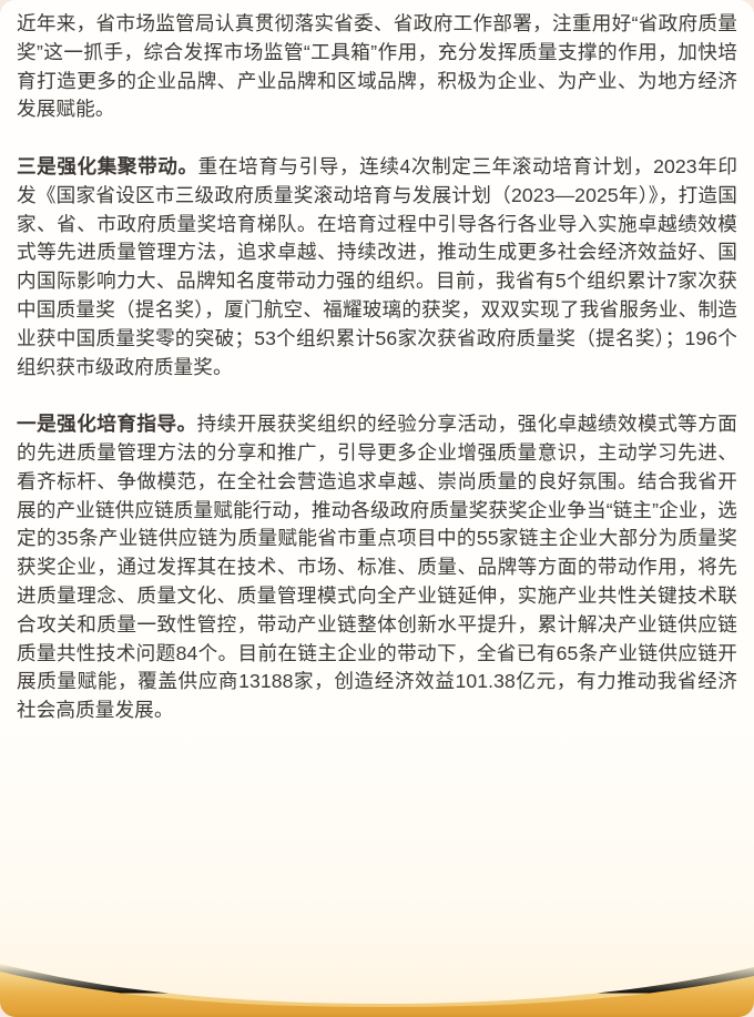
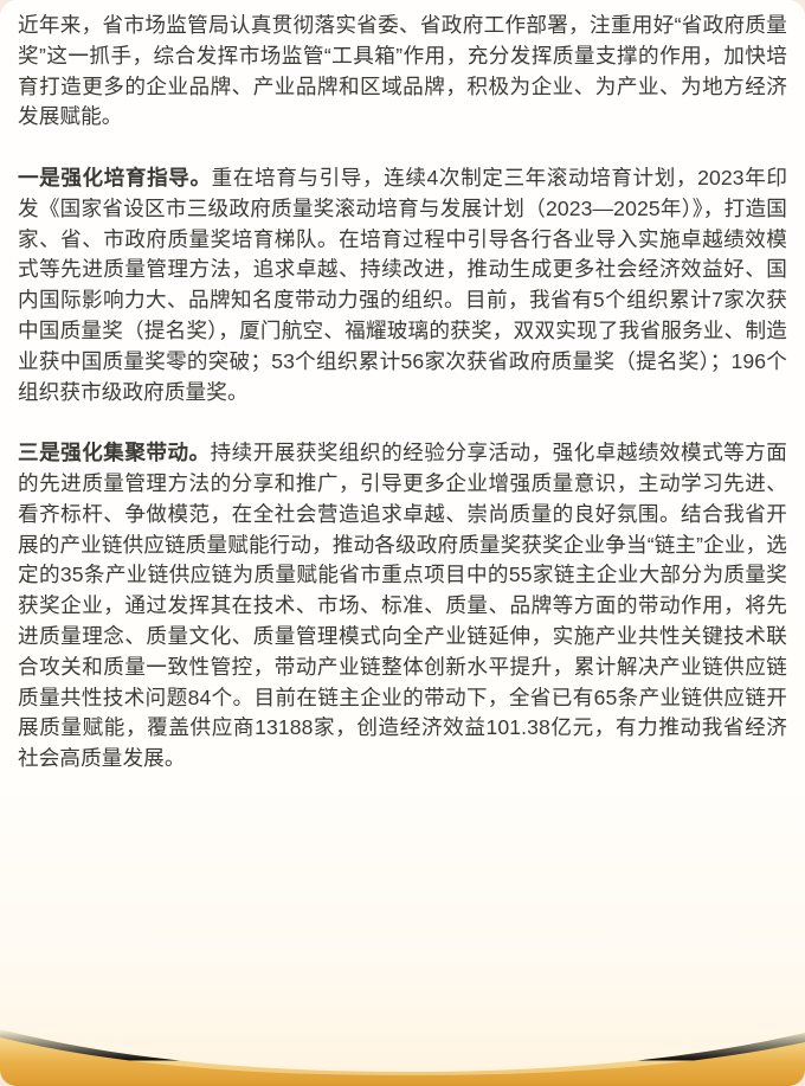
  近年来，省市场监管局认真贯彻落实省委、省政府工作部署，注重用好“省政府质量奖”这一抓手，综合发挥市场监管“工具箱”作用，充分发挥质量支撑的作用，加快培育打造更多的企业品牌、产业品牌和区域品牌，积极为企业、为产业、为地方经济发展赋能。
- 三是强化集聚带动。重在培育与引导，连续4次制定三年滚动培育计划，2023年印发《国家省设区市三级政府质量奖滚动培育与发展计划（2023—2025年）》，打造国家、省、市政府质量奖培育梯队。在培育过程中引导各行各业导入实施卓越绩效模式等先进质量管理方法，追求卓越、持续改进，推动生成更多社会经济效益好、国内国际影响力大、品牌知名度带动力强的组织。目前，我省有5个组织累计7家次获中国质量奖（提名奖），厦门航空、福耀玻璃的获奖，双双实现了我省服务业、制造业获中国质量奖零的突破；53个组织累计56家次获省政府质量奖（提名奖）；196个组织获市级政府质量奖。
+ 一是强化培育指导。重在培育与引导，连续4次制定三年滚动培育计划，2023年印发《国家省设区市三级政府质量奖滚动培育与发展计划（2023—2025年）》，打造国家、省、市政府质量奖培育梯队。在培育过程中引导各行各业导入实施卓越绩效模式等先进质量管理方法，追求卓越、持续改进，推动生成更多社会经济效益好、国内国际影响力大、品牌知名度带动力强的组织。目前，我省有5个组织累计7家次获中国质量奖（提名奖），厦门航空、福耀玻璃的获奖，双双实现了我省服务业、制造业获中国质量奖零的突破；53个组织累计56家次获省政府质量奖（提名奖）；196个组织获市级政府质量奖。
- 一是强化培育指导。持续开展获奖组织的经验分享活动，强化卓越绩效模式等方面的先进质量管理方法的分享和推广，引导更多企业增强质量意识，主动学习先进、看齐标杆、争做模范，在全社会营造追求卓越、崇尚质量的良好氛围。结合我省开展的产业链供应链质量赋能行动，推动各级政府质量奖获奖企业争当“链主”企业，选定的35条产业链供应链为质量赋能省市重点项目中的55家链主企业大部分为质量奖获奖企业，通过发挥其在技术、市场、标准、质量、品牌等方面的带动作用，将先进质量理念、质量文化、质量管理模式向全产业链延伸，实施产业共性关键技术联合攻关和质量一致性管控，带动产业链整体创新水平提升，累计解决产业链供应链质量共性技术问题84个。目前在链主企业的带动下，全省已有65条产业链供应链开展质量赋能，覆盖供应商13188家，创造经济效益101.38亿元，有力推动我省经济社会高质量发展。
+ 三是强化集聚带动。持续开展获奖组织的经验分享活动，强化卓越绩效模式等方面的先进质量管理方法的分享和推广，引导更多企业增强质量意识，主动学习先进、看齐标杆、争做模范，在全社会营造追求卓越、崇尚质量的良好氛围。结合我省开展的产业链供应链质量赋能行动，推动各级政府质量奖获奖企业争当“链主”企业，选定的35条产业链供应链为质量赋能省市重点项目中的55家链主企业大部分为质量奖获奖企业，通过发挥其在技术、市场、标准、质量、品牌等方面的带动作用，将先进质量理念、质量文化、质量管理模式向全产业链延伸，实施产业共性关键技术联合攻关和质量一致性管控，带动产业链整体创新水平提升，累计解决产业链供应链质量共性技术问题84个。目前在链主企业的带动下，全省已有65条产业链供应链开展质量赋能，覆盖供应商13188家，创造经济效益101.38亿元，有力推动我省经济社会高质量发展。
